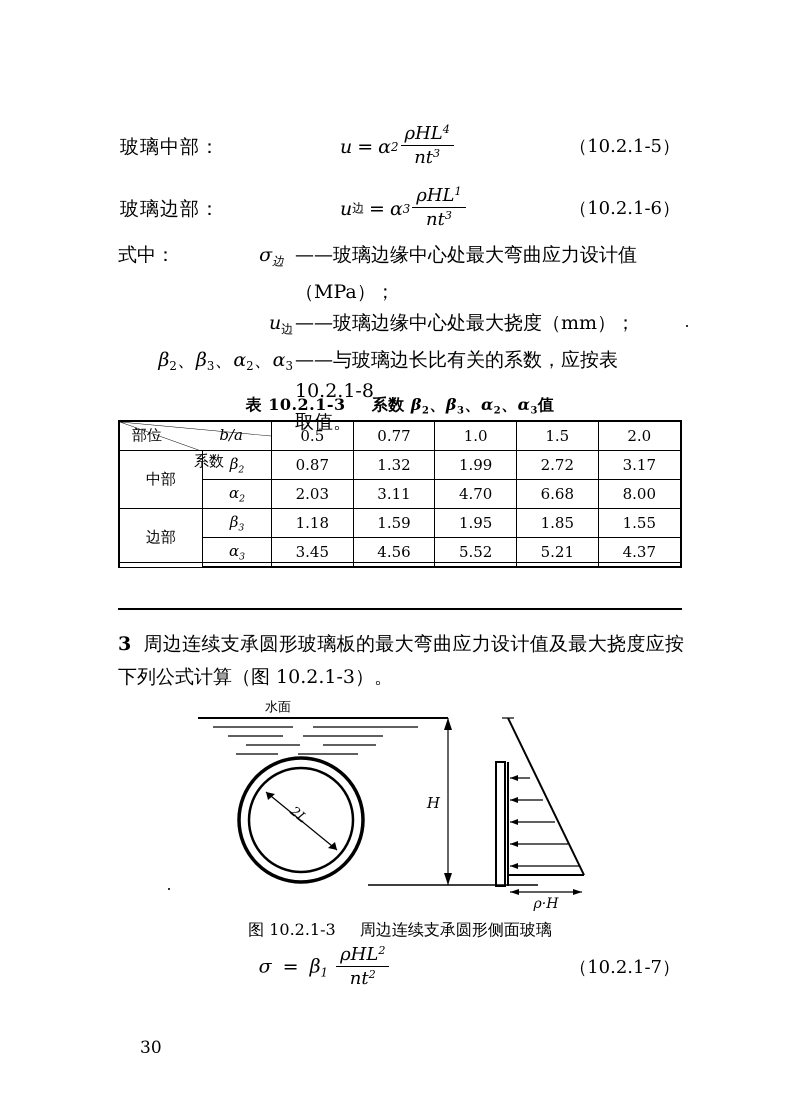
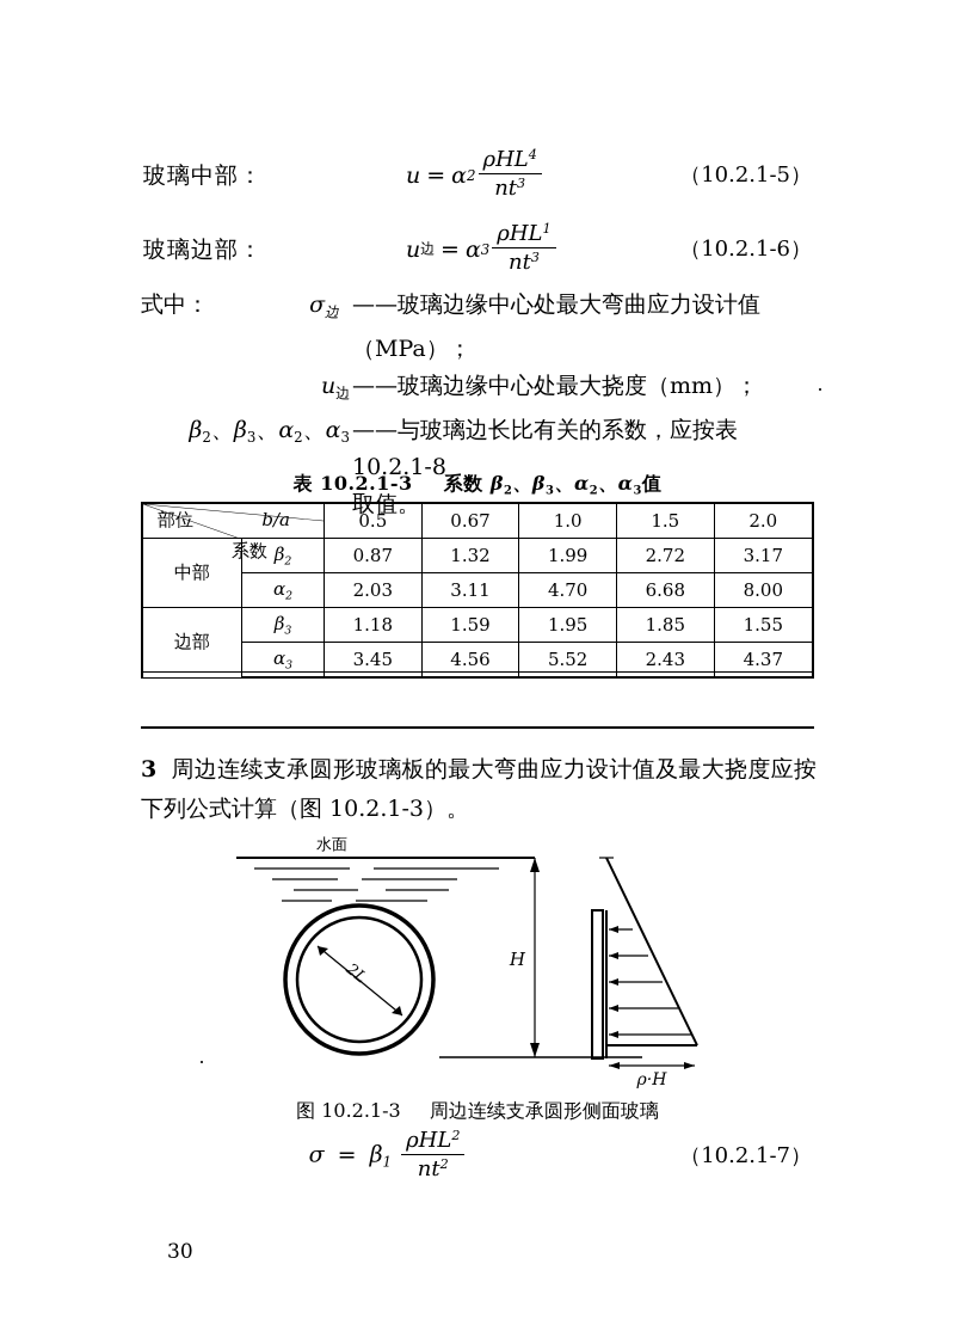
  玻璃中部：
  u
  =
  α
  2
  ρHL4
  nt3
  （10.2.1-5）
  玻璃边部：
  u
  边
  =
  α
  3
  ρHL1
  nt3
  （10.2.1-6）
  式中： σ边
  ——玻璃边缘中心处最大弯曲应力设计值
  （MPa）；
  u边
  ——玻璃边缘中心处最大挠度（mm）；
  β2、β3、α2、α3
  ——与玻璃边长比有关的系数，应按表 10.2.1-8
  取值。
  表 10.2.1-3 系数 β2、β3、α2、α3值
- b/a 部位 系数	0.5	0.77	1.0	1.5	2.0
+ b/a 部位 系数	0.5	0.67	1.0	1.5	2.0
  中部	β2	0.87	1.32	1.99	2.72	3.17
  α2	2.03	3.11	4.70	6.68	8.00
  边部	β3	1.18	1.59	1.95	1.85	1.55
- α3	3.45	4.56	5.52	5.21	4.37
+ α3	3.45	4.56	5.52	2.43	4.37
  3 周边连续支承圆形玻璃板的最大弯曲应力设计值及最大挠度应按下列公式计算（图 10.2.1-3）。
  水面
  H
  ρ·H
  图 10.2.1-3 周边连续支承圆形侧面玻璃
  σ = β1
  ρHL2
  nt2
  （10.2.1-7）
  30
